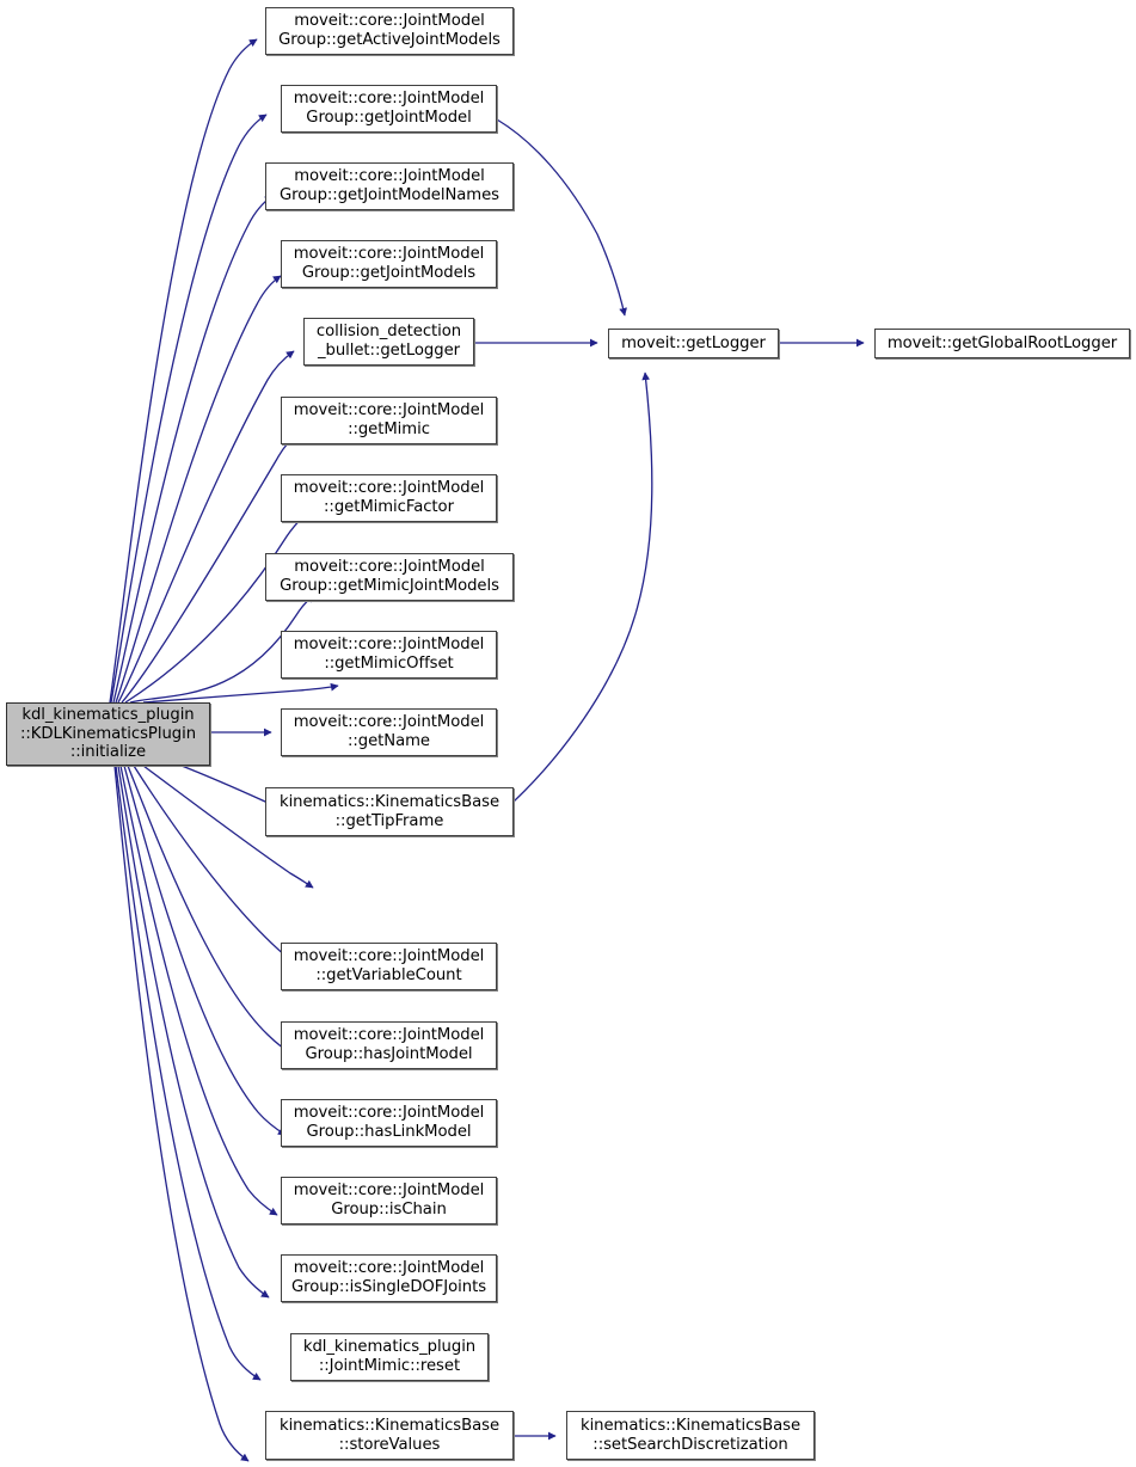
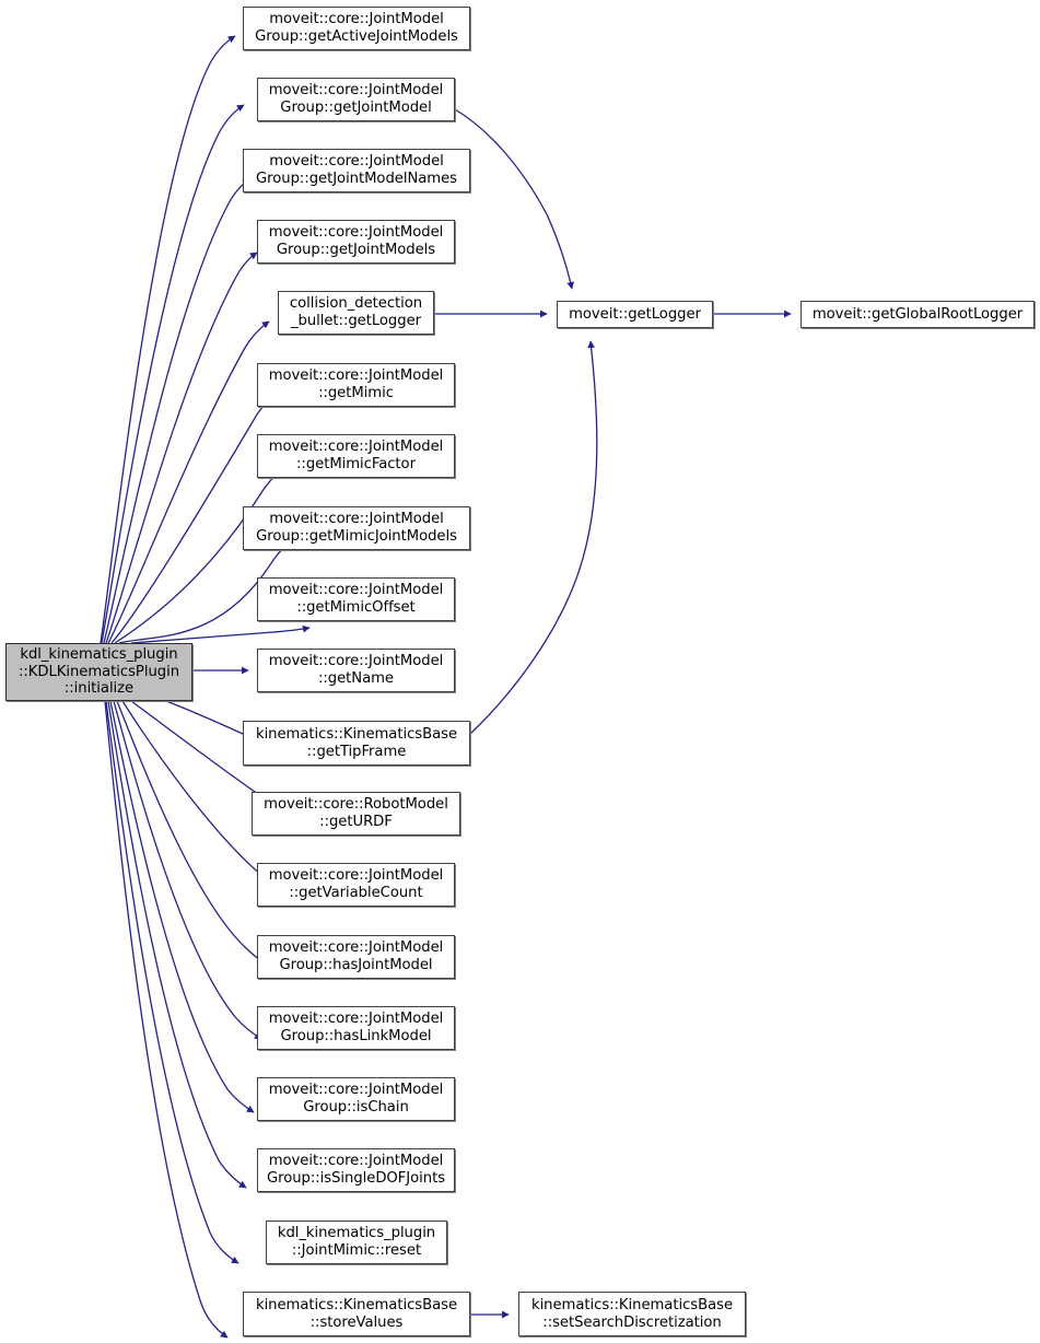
  kdl_kinematics_plugin
  ::KDLKinematicsPlugin
  ::initialize
  moveit::core::JointModel
  Group::getActiveJointModels
  moveit::core::JointModel
  Group::getJointModel
  moveit::core::JointModel
  Group::getJointModelNames
  moveit::core::JointModel
  Group::getJointModels
  collision_detection
  _bullet::getLogger
  moveit::core::JointModel
  ::getMimic
  moveit::core::JointModel
  ::getMimicFactor
  moveit::core::JointModel
  Group::getMimicJointModels
  moveit::core::JointModel
  ::getMimicOffset
  moveit::core::JointModel
  ::getName
  kinematics::KinematicsBase
  ::getTipFrame
+ moveit::core::RobotModel
+ ::getURDF
  moveit::core::JointModel
  ::getVariableCount
  moveit::core::JointModel
  Group::hasJointModel
  moveit::core::JointModel
  Group::hasLinkModel
  moveit::core::JointModel
  Group::isChain
  moveit::core::JointModel
  Group::isSingleDOFJoints
  kdl_kinematics_plugin
  ::JointMimic::reset
  kinematics::KinematicsBase
  ::storeValues
  moveit::getLogger
  moveit::getGlobalRootLogger
  kinematics::KinematicsBase
  ::setSearchDiscretization
